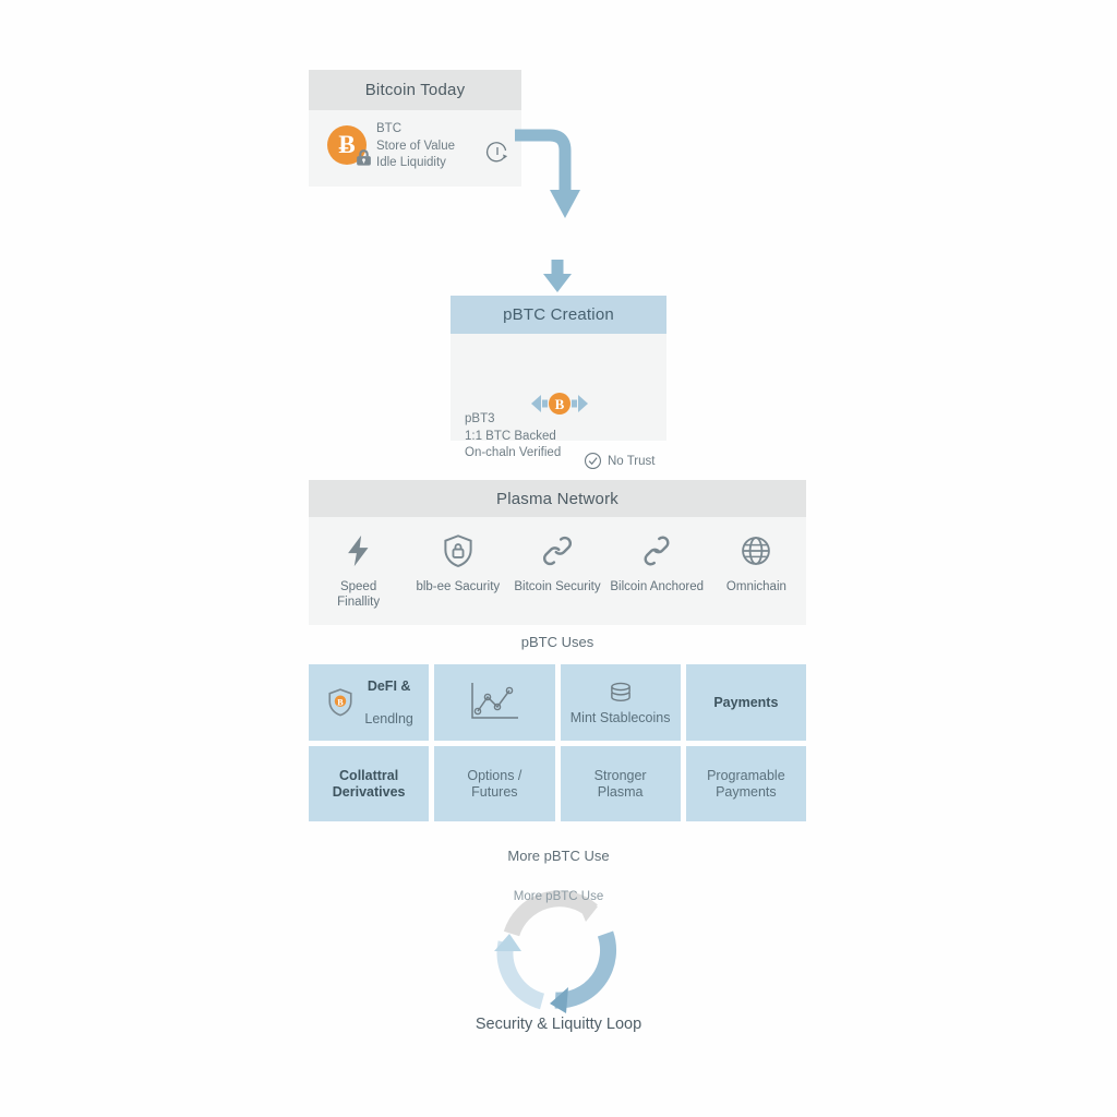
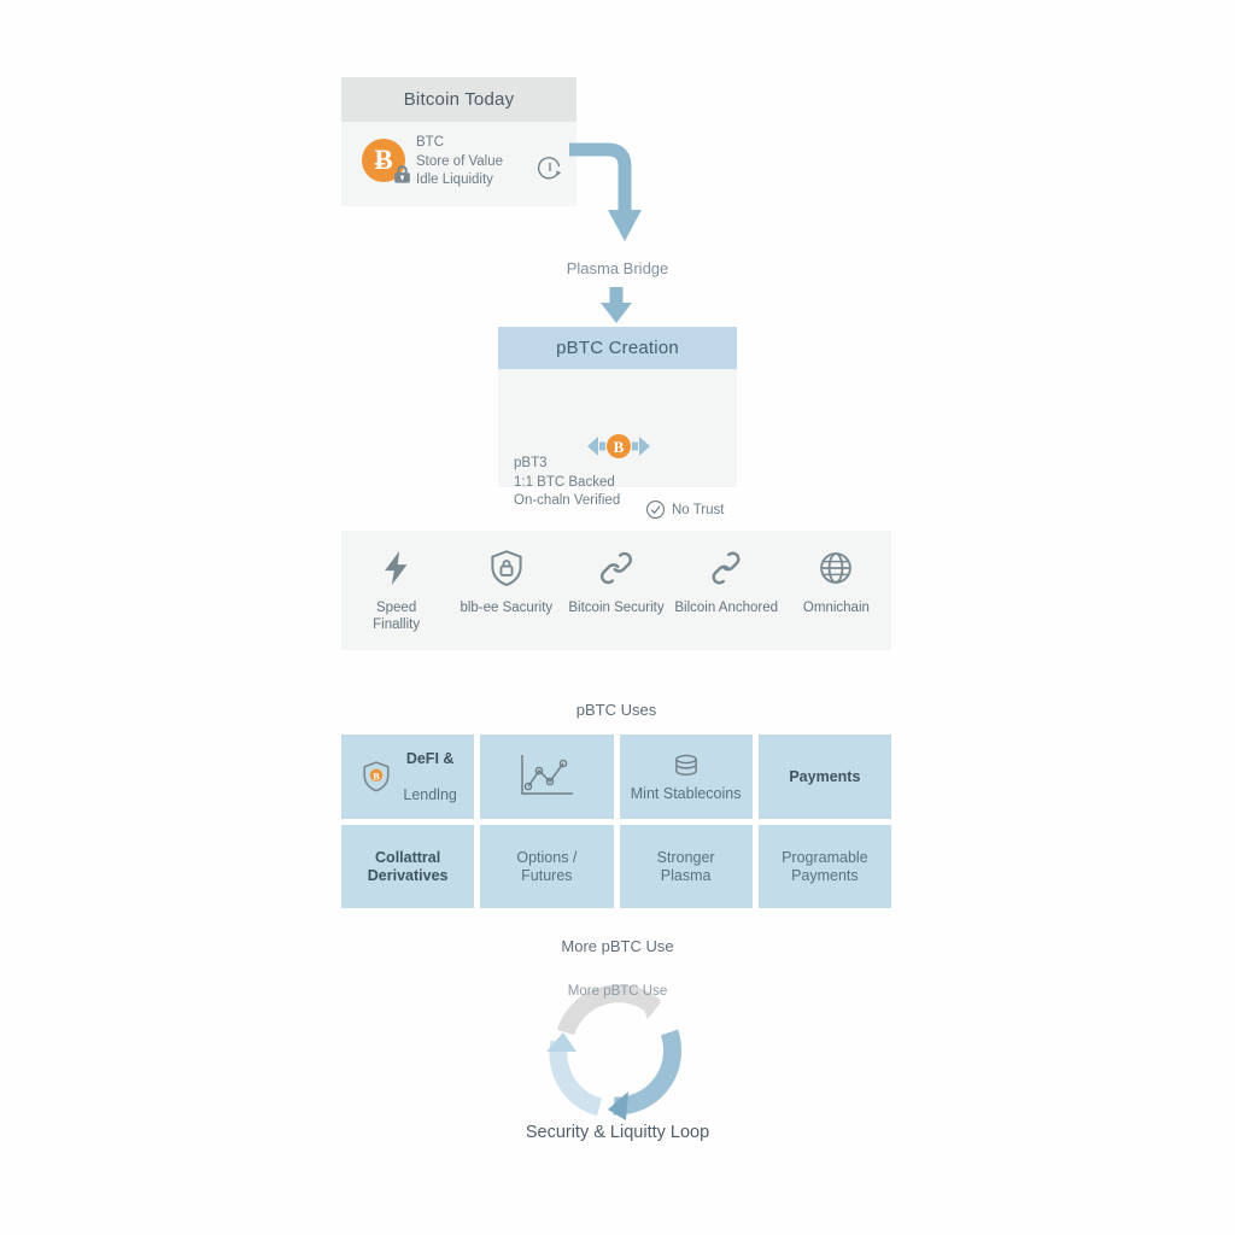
  Bitcoin Today
  Ƀ
  BTC
  Store of Value
  Idle Liquidity
+ Plasma Bridge
  pBTC Creation
  B
  pBT3
  1:1 BTC Backed
  On-chaln Verified
  No Trust
- Plasma Network
  Speed
  Finallity
  blb-ee Sacurity
  Bitcoin Security
  Bilcoin Anchored
  Omnichain
  pBTC Uses
  B
  DeFI &
  Lendlng
  Mint Stablecoins
  Payments
  Collattral
  Derivatives
  Options /
  Futures
  Stronger
  Plasma
  Programable
  Payments
  More pBTC Use
  More pBTC Use
  Security & Liquitty Loop
